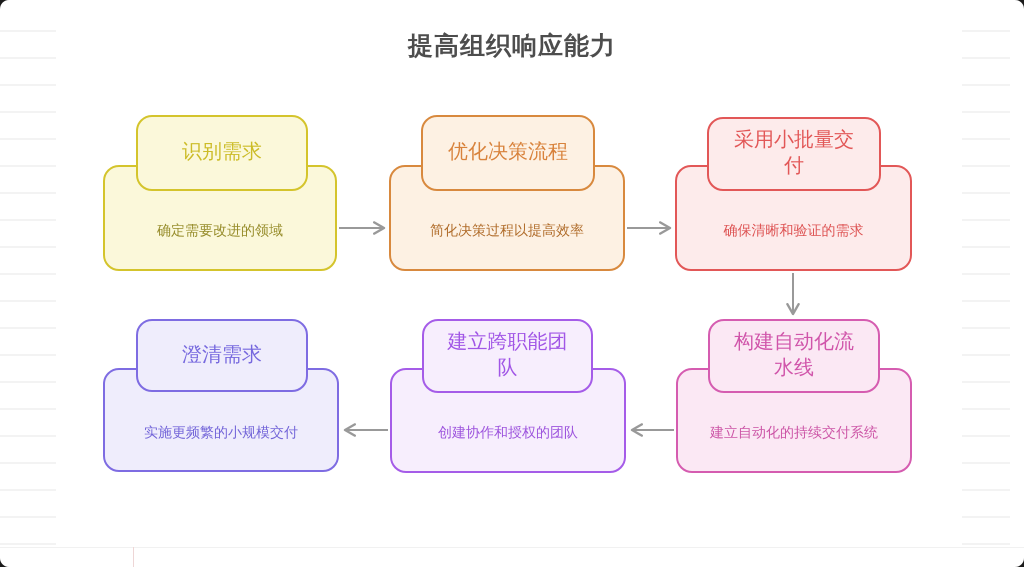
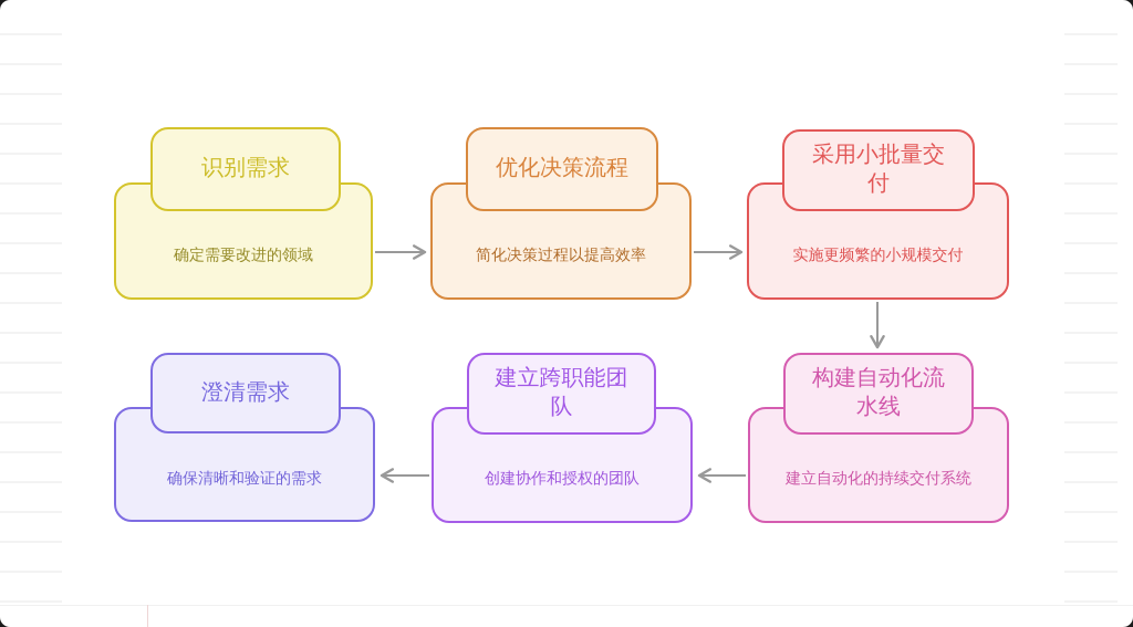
- 提高组织响应能力
  确定需要改进的领域
  识别需求
  简化决策过程以提高效率
  优化决策流程
- 确保清晰和验证的需求
+ 实施更频繁的小规模交付
  采用小批量交付
  建立自动化的持续交付系统
  构建自动化流水线
  创建协作和授权的团队
  建立跨职能团队
- 实施更频繁的小规模交付
+ 确保清晰和验证的需求
  澄清需求
